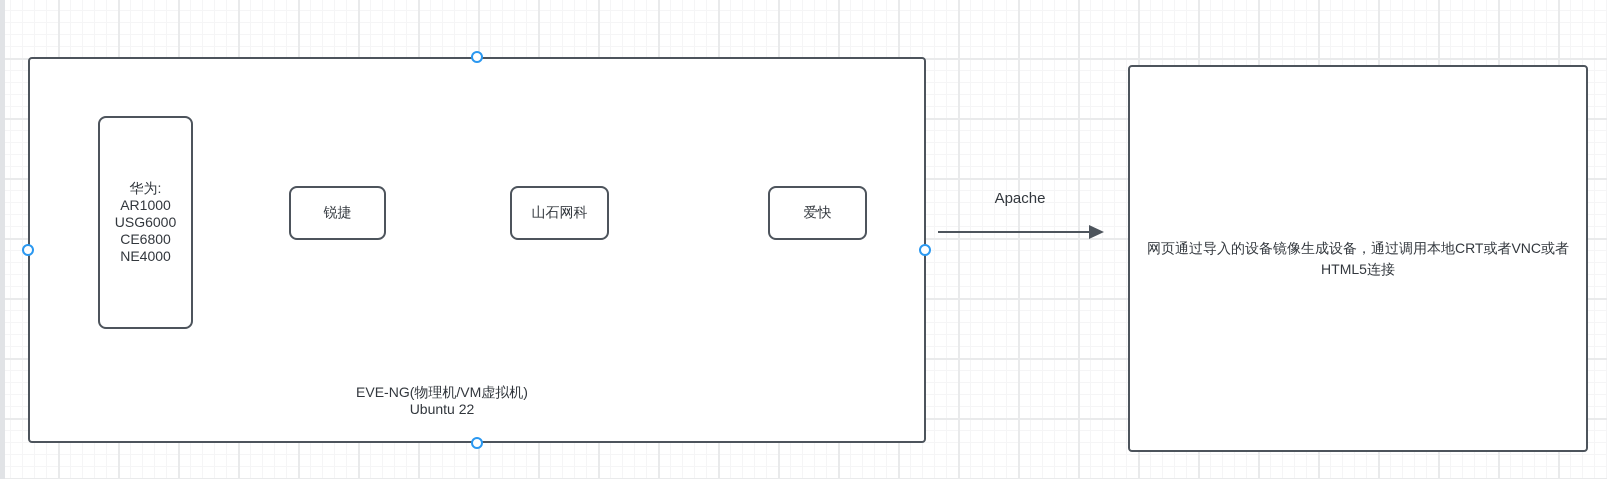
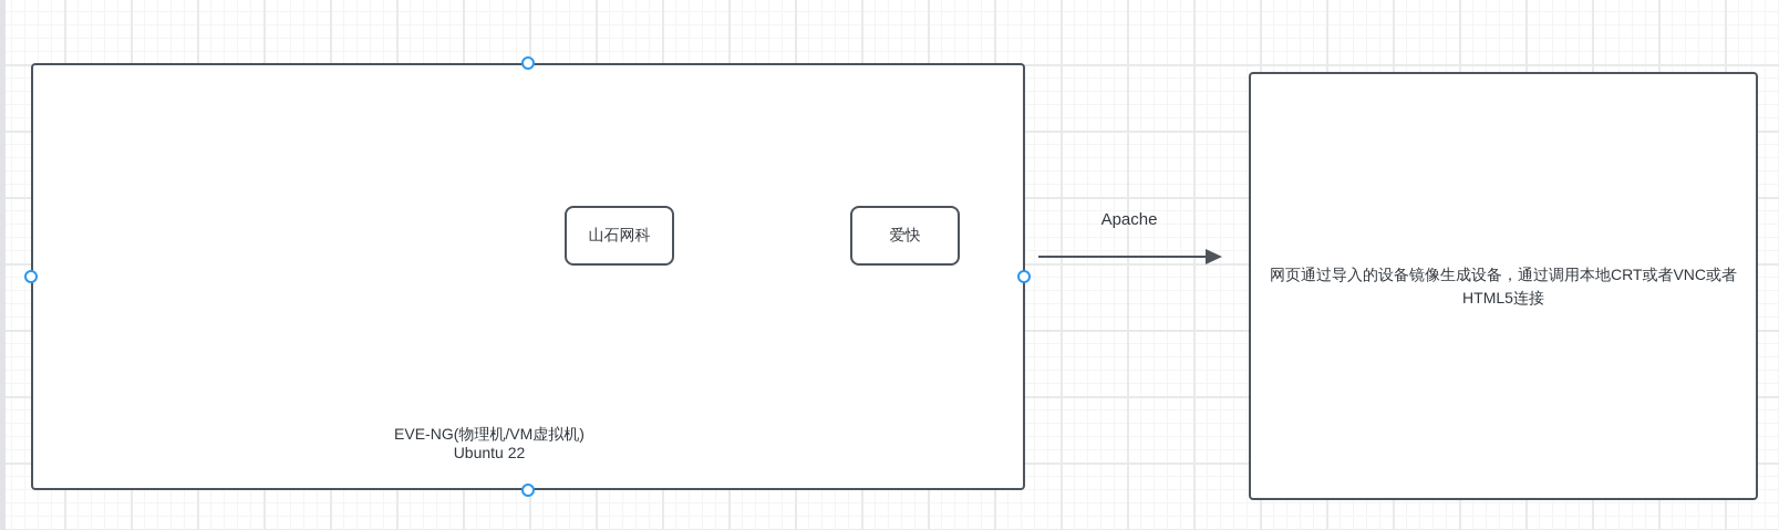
- 华为:
- AR1000
- USG6000
- CE6800
- NE4000
- 锐捷
  山石网科
  爱快
  EVE-NG(物理机/VM虚拟机)
  Ubuntu 22
  Apache
  网页通过导入的设备镜像生成设备，通过调用本地CRT或者VNC或者HTML5连接
